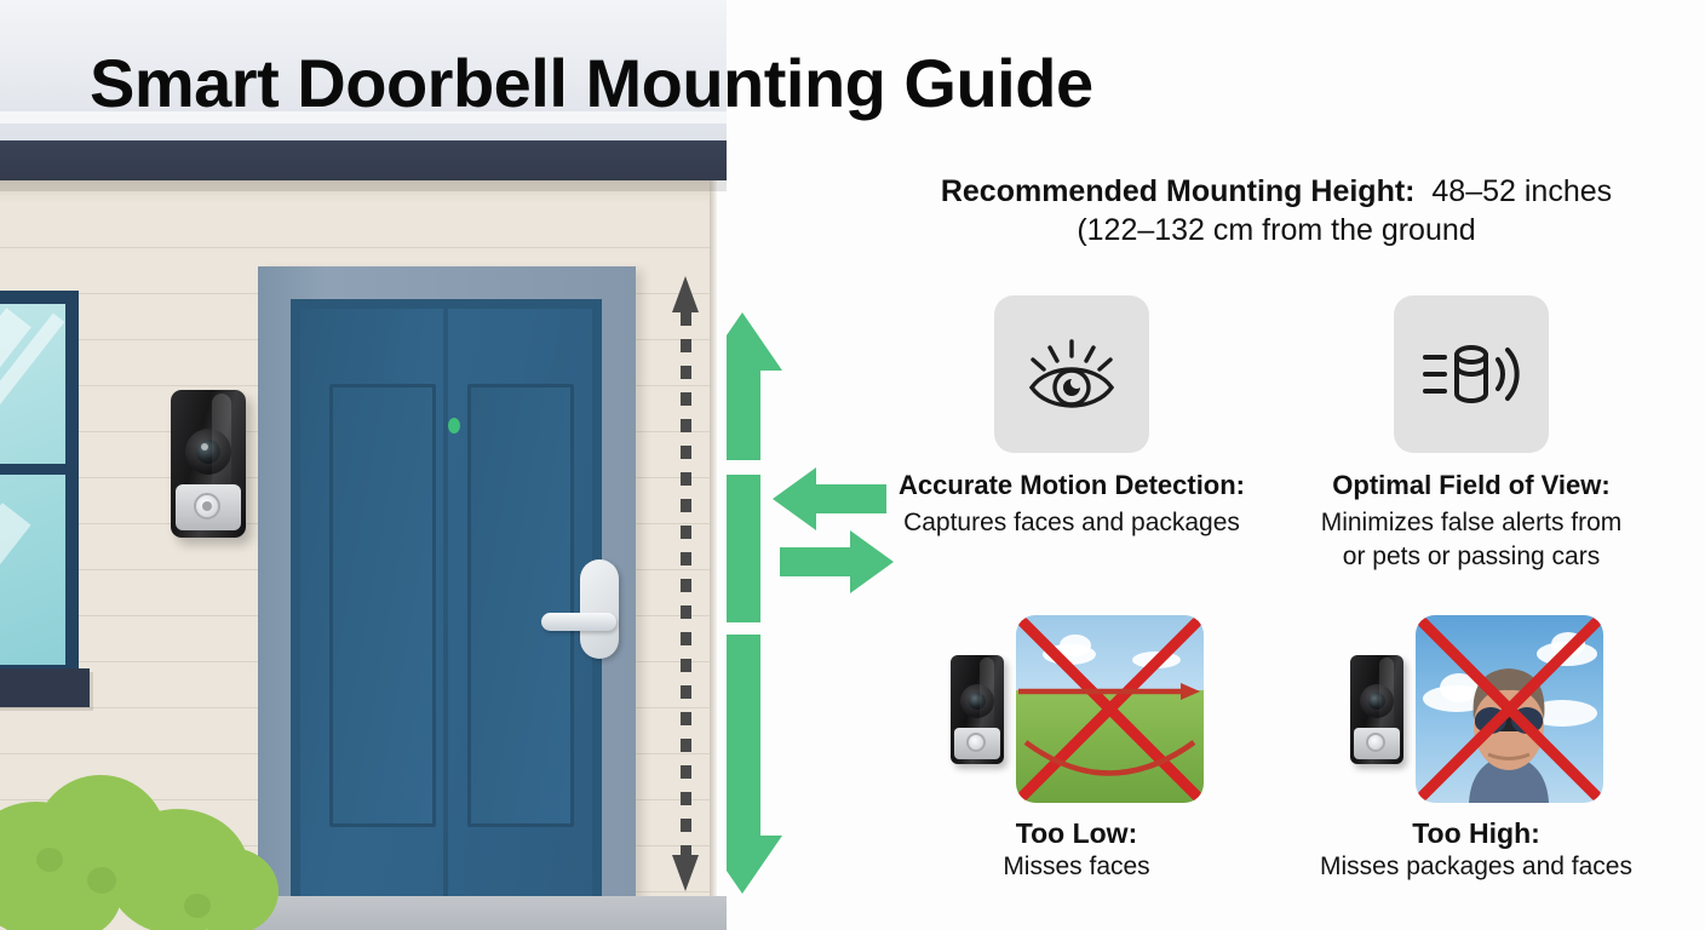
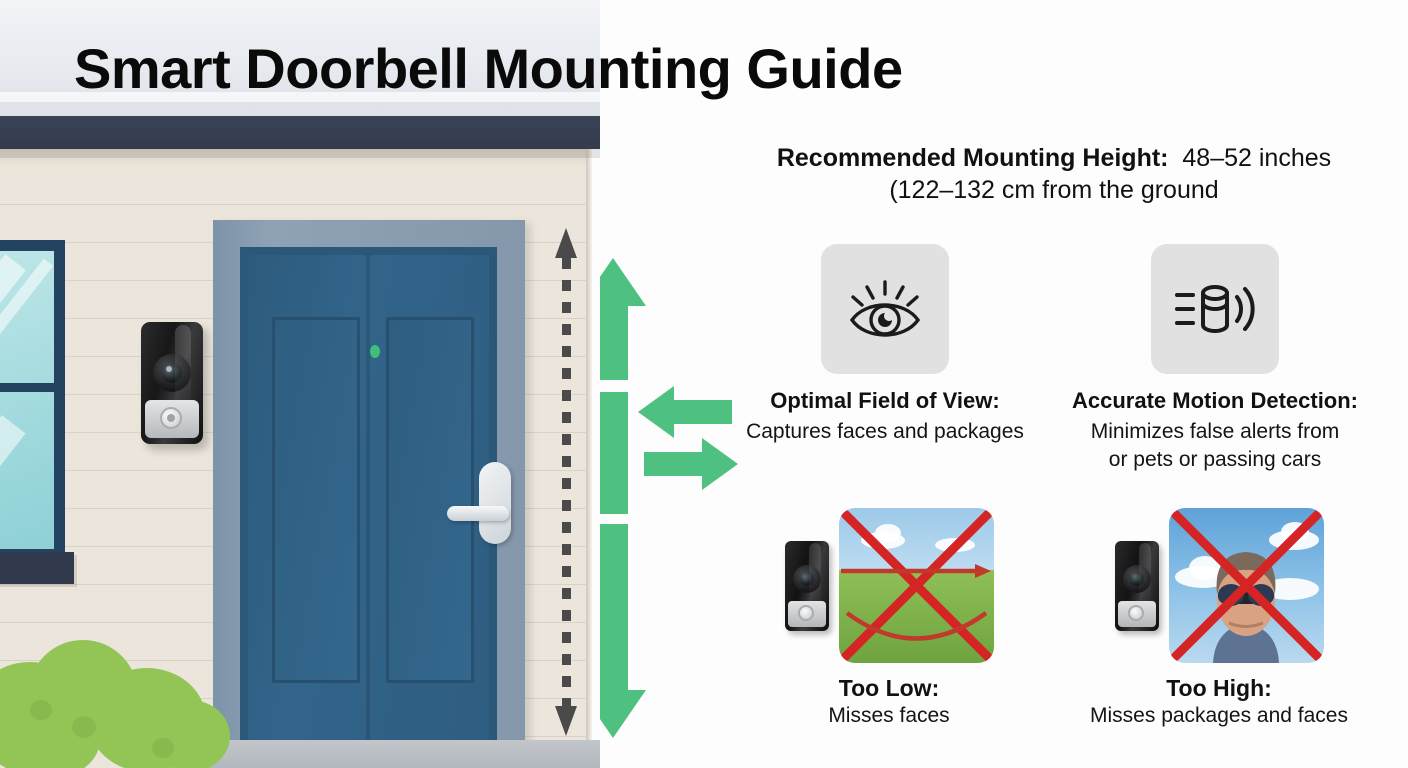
  Smart Doorbell Mounting Guide
  Recommended Mounting Height: 48–52 inches
  (122–132 cm from the ground
- Accurate Motion Detection:
+ Optimal Field of View:
  Captures faces and packages
- Optimal Field of View:
+ Accurate Motion Detection:
  Minimizes false alerts from
  or pets or passing cars
  Too Low:
  Misses faces
  Too High:
  Misses packages and faces
